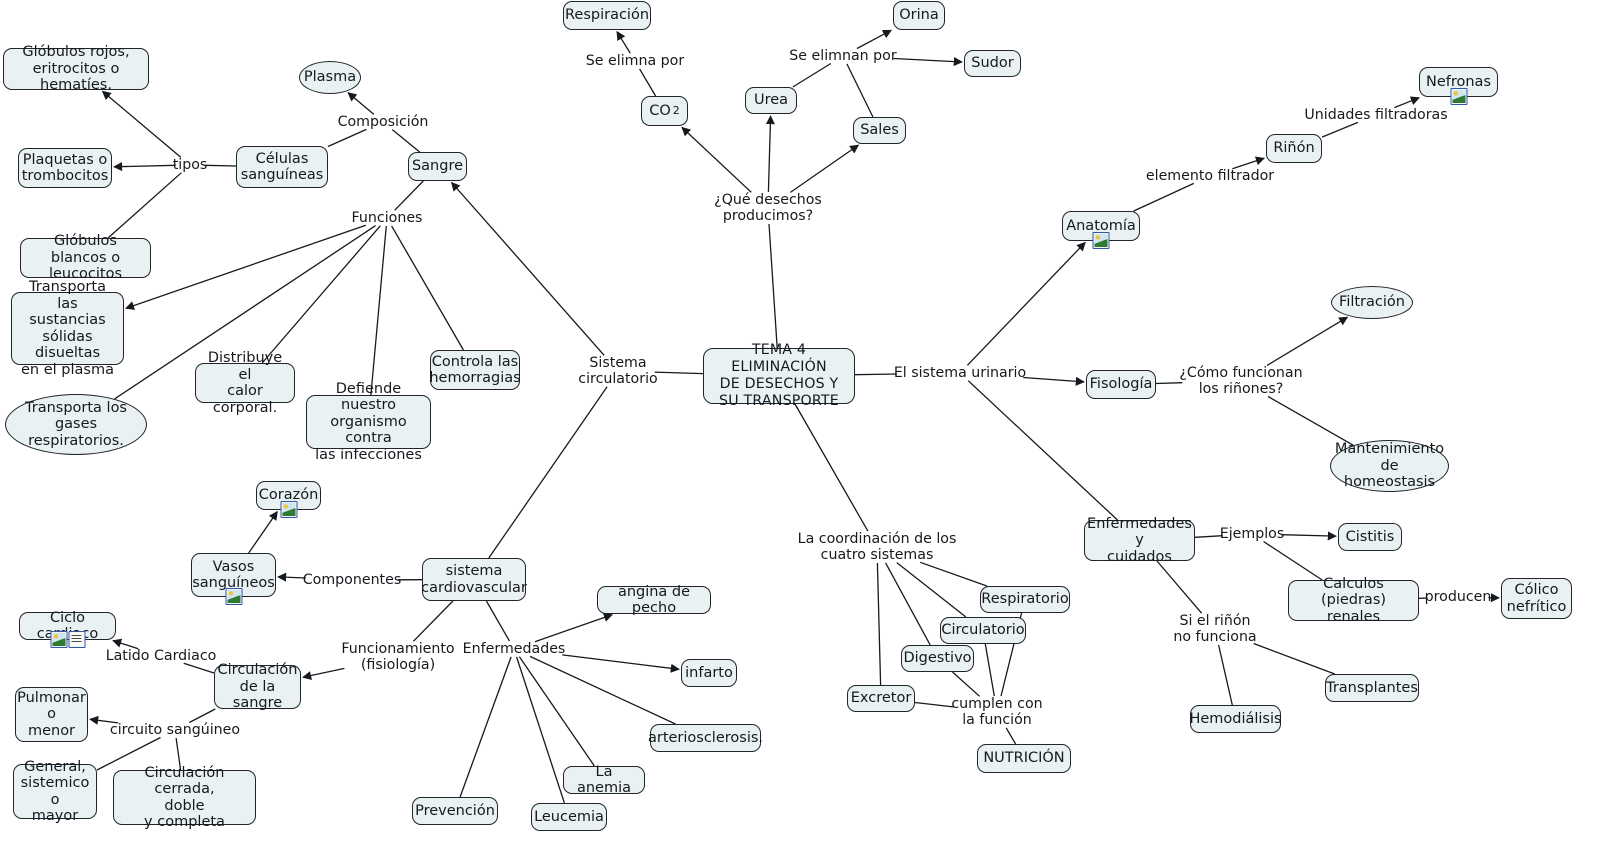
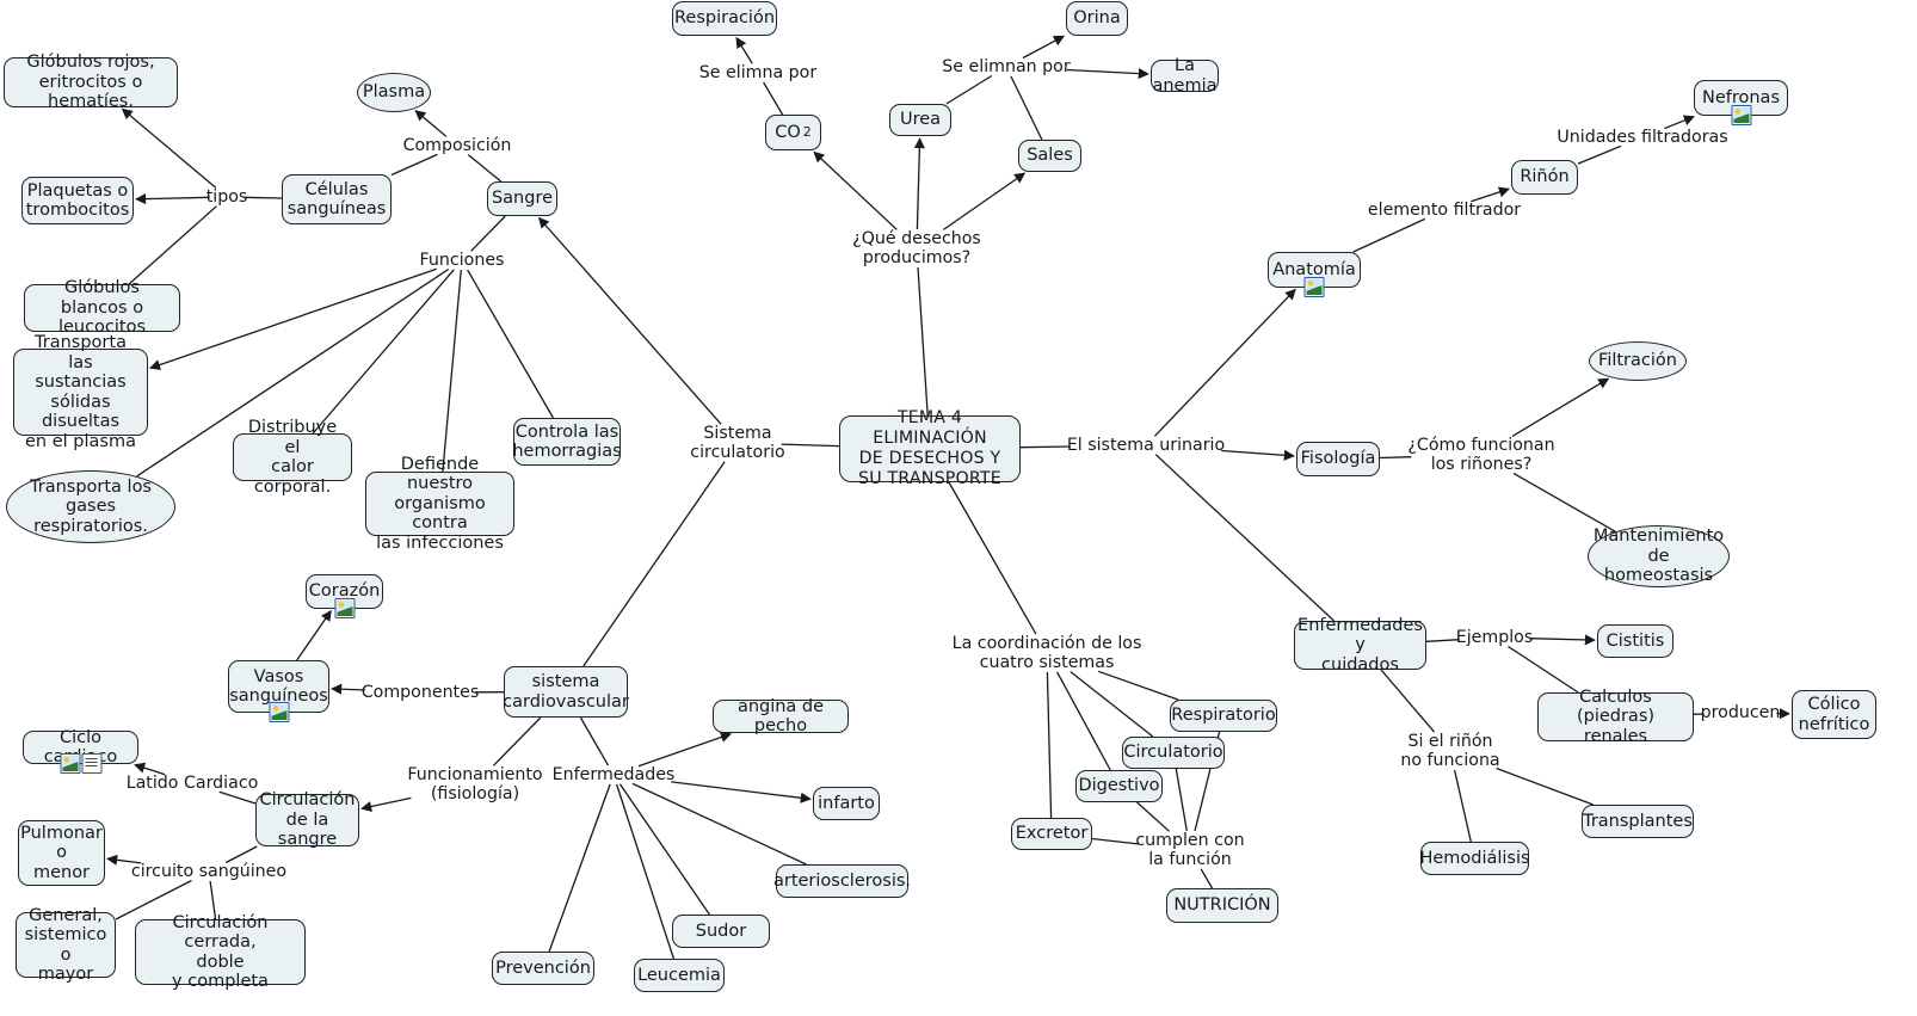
  TEMA 4 ELIMINACIÓN
  DE DESECHOS Y
  SU TRANSPORTE
  Respiración
  Orina
  Nefronas
- Sudor
+ La anemia
  CO
  2
  Urea
  Sales
  Plasma
  Riñón
  Glóbulos rojos,
  eritrocitos o hematíes.
  Plaquetas o
  trombocitos
  Células
  sanguíneas
  Sangre
  Anatomía
  Glóbulos blancos o
  leucocitos
  Transporta las
  sustancias
  sólidas disueltas
  en el plasma
  Filtración
  Distribuye el
  calor corporal.
  Controla las
  hemorragias
  Defiende nuestro
  organismo contra
  las infecciones
  Fisología
  Transporta los
  gases respiratorios.
  Mantenimiento
  de homeostasis
  Corazón
  Enfermedades y
  cuidados
  Cistitis
  Vasos
  sanguíneos
  sistema
  cardiovascular
  angina de pecho
  Respiratorio
  Calculos (piedras)
  renales
  Cólico
  nefrítico
  Circulatorio
  Digestivo
  infarto
  Circulación
  de la sangre
  Transplantes
  Excretor
  Pulmonar
  o
  menor
  Hemodiálisis
  arteriosclerosis.
  NUTRICIÓN
- La anemia
+ Sudor
  General,
  sistemico o
  mayor
  Circulación cerrada,
  doble
  y completa
  Prevención
  Leucemia
  Se elimna por
  Se elimnan por
  Composición
  Unidades filtradoras
  tipos
  elemento filtrador
  Funciones
  ¿Qué desechos
  producimos?
  Sistema
  circulatorio
  El sistema urinario
  ¿Cómo funcionan
  los riñones?
  Ejemplos
  La coordinación de los
  cuatro sistemas
  Componentes
  Si el riñón
  no funciona
  Latido Cardiaco
  Funcionamiento
  (fisiología)
  Enfermedades
  producen
  cumplen con
  la función
  circuito sangúineo
